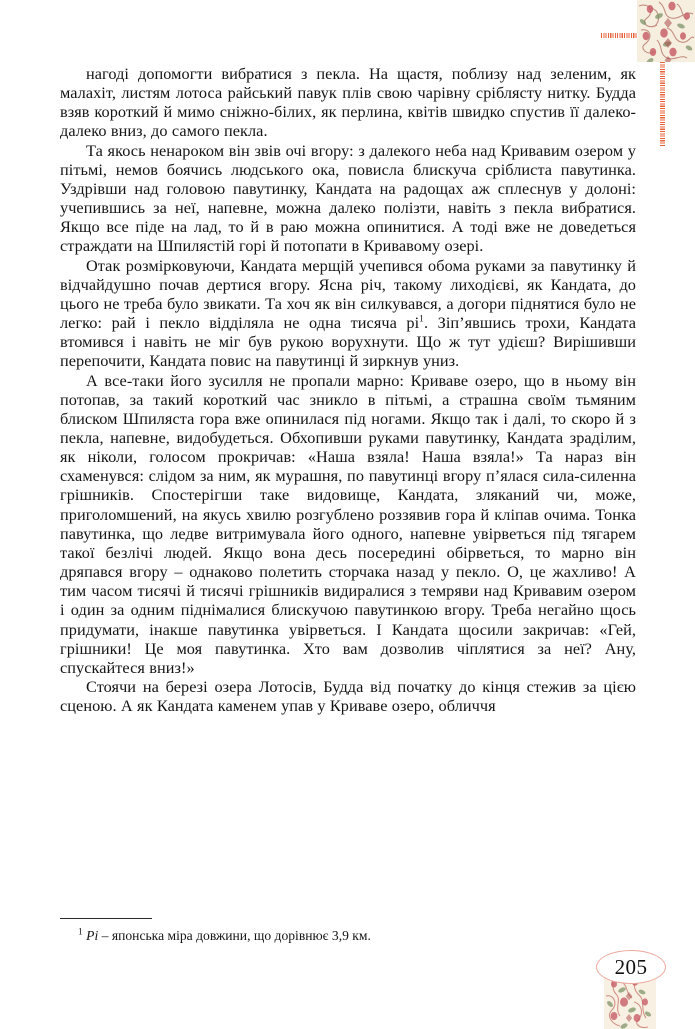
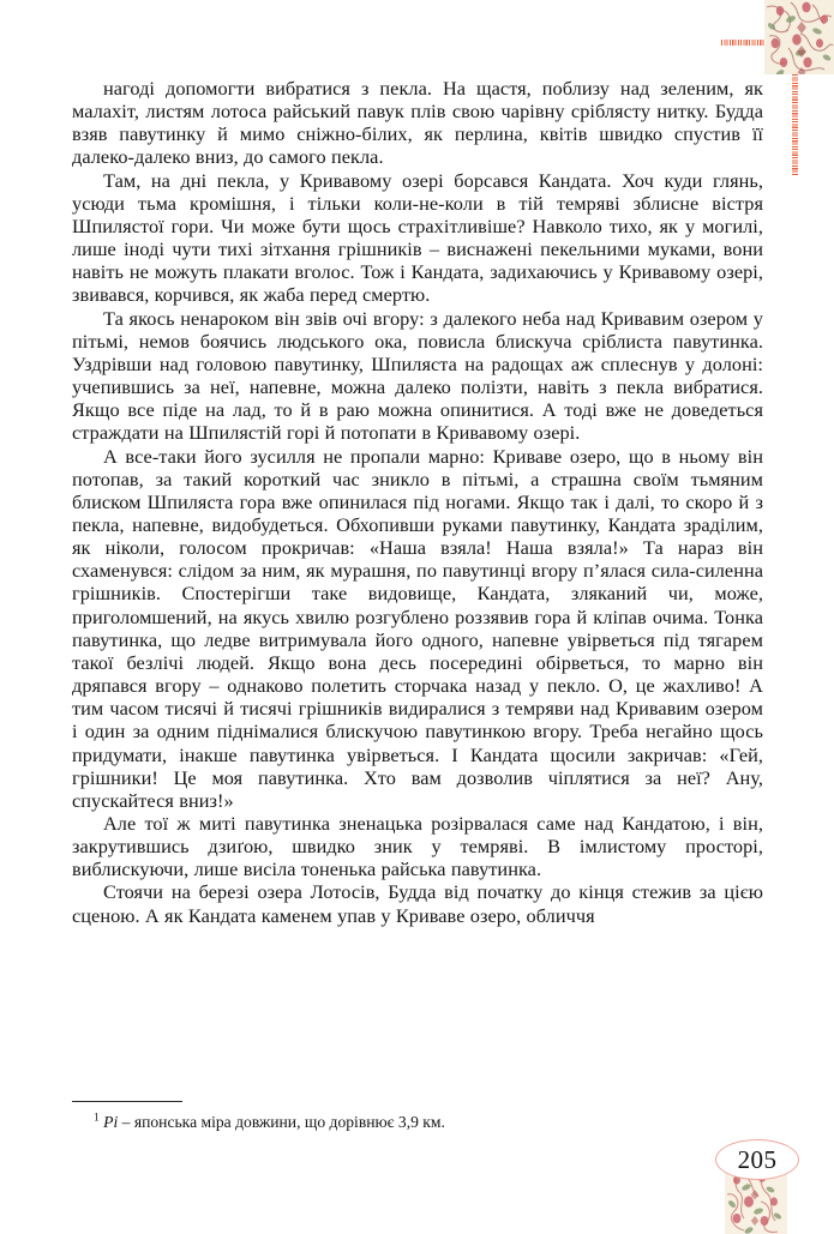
- нагоді допомогти вибратися з пекла. На щастя, поблизу над зеленим, як малахіт, листям лотоса райський павук плів свою чарівну сріблясту нитку. Будда взяв короткий й мимо сніжно-білих, як перлина, квітів швидко спустив її далеко-далеко вниз, до самого пекла.
+ нагоді допомогти вибратися з пекла. На щастя, поблизу над зеленим, як малахіт, листям лотоса райський павук плів свою чарівну сріблясту нитку. Будда взяв павутинку й мимо сніжно-білих, як перлина, квітів швидко спустив її далеко-далеко вниз, до самого пекла.
+ Там, на дні пекла, у Кривавому озері борсався Кандата. Хоч куди глянь, усюди тьма кромішня, і тільки коли-не-коли в тій темряві зблисне вістря Шпилястої гори. Чи може бути щось страхітливіше? Навколо тихо, як у могилі, лише іноді чути тихі зітхання грішників – виснажені пекельними муками, вони навіть не можуть плакати вголос. Тож і Кандата, задихаючись у Кривавому озері, звивався, корчився, як жаба перед смертю.
- Та якось ненароком він звів очі вгору: з далекого неба над Кривавим озером у пітьмі, немов боячись людського ока, повисла блискуча сріблиста павутинка. Уздрівши над головою павутинку, Кандата на радощах аж сплеснув у долоні: учепившись за неї, напевне, можна далеко полізти, навіть з пекла вибратися. Якщо все піде на лад, то й в раю можна опинитися. А тоді вже не доведеться страждати на Шпилястій горі й потопати в Кривавому озері.
+ Та якось ненароком він звів очі вгору: з далекого неба над Кривавим озером у пітьмі, немов боячись людського ока, повисла блискуча сріблиста павутинка. Уздрівши над головою павутинку, Шпиляста на радощах аж сплеснув у долоні: учепившись за неї, напевне, можна далеко полізти, навіть з пекла вибратися. Якщо все піде на лад, то й в раю можна опинитися. А тоді вже не доведеться страждати на Шпилястій горі й потопати в Кривавому озері.
- Отак розмірковуючи, Кандата мерщій учепився обома руками за павутинку й відчайдушно почав дертися вгору. Ясна річ, такому лиходієві, як Кандата, до цього не треба було звикати. Та хоч як він силкувався, а догори піднятися було не легко: рай і пекло відділяла не одна тисяча рі1. Зіп’явшись трохи, Кандата втомився і навіть не міг був рукою ворухнути. Що ж тут удієш? Вирішивши перепочити, Кандата повис на павутинці й зиркнув униз.
  А все-таки його зусилля не пропали марно: Криваве озеро, що в ньому він потопав, за такий короткий час зникло в пітьмі, а страшна своїм тьмяним блиском Шпиляста гора вже опинилася під ногами. Якщо так і далі, то скоро й з пекла, напевне, видобудеться. Обхопивши руками павутинку, Кандата зраділим, як ніколи, голосом прокричав: «Наша взяла! Наша взяла!» Та нараз він схаменувся: слідом за ним, як мурашня, по павутинці вгору п’ялася сила-силенна грішників. Спостерігши таке видовище, Кандата, зляканий чи, може, приголомшений, на якусь хвилю розгублено роззявив гора й кліпав очима. Тонка павутинка, що ледве витримувала його одного, напевне увірветься під тягарем такої безлічі людей. Якщо вона десь посередині обірветься, то марно він дряпався вгору – однаково полетить сторчака назад у пекло. О, це жахливо! А тим часом тисячі й тисячі грішників видиралися з темряви над Кривавим озером і один за одним піднімалися блискучою павутинкою вгору. Треба негайно щось придумати, інакше павутинка увірветься. І Кандата щосили закричав: «Гей, грішники! Це моя павутинка. Хто вам дозволив чіплятися за неї? Ану, спускайтеся вниз!»
+ Але тої ж миті павутинка зненацька розірвалася саме над Кандатою, і він, закрутившись дзиґою, швидко зник у темряві. В імлистому просторі, виблискуючи, лише висіла тоненька райська павутинка.
  Стоячи на березі озера Лотосів, Будда від початку до кінця стежив за цією сценою. А як Кандата каменем упав у Криваве озеро, обличчя
  1 Рі – японська міра довжини, що дорівнює 3,9 км.
  205
